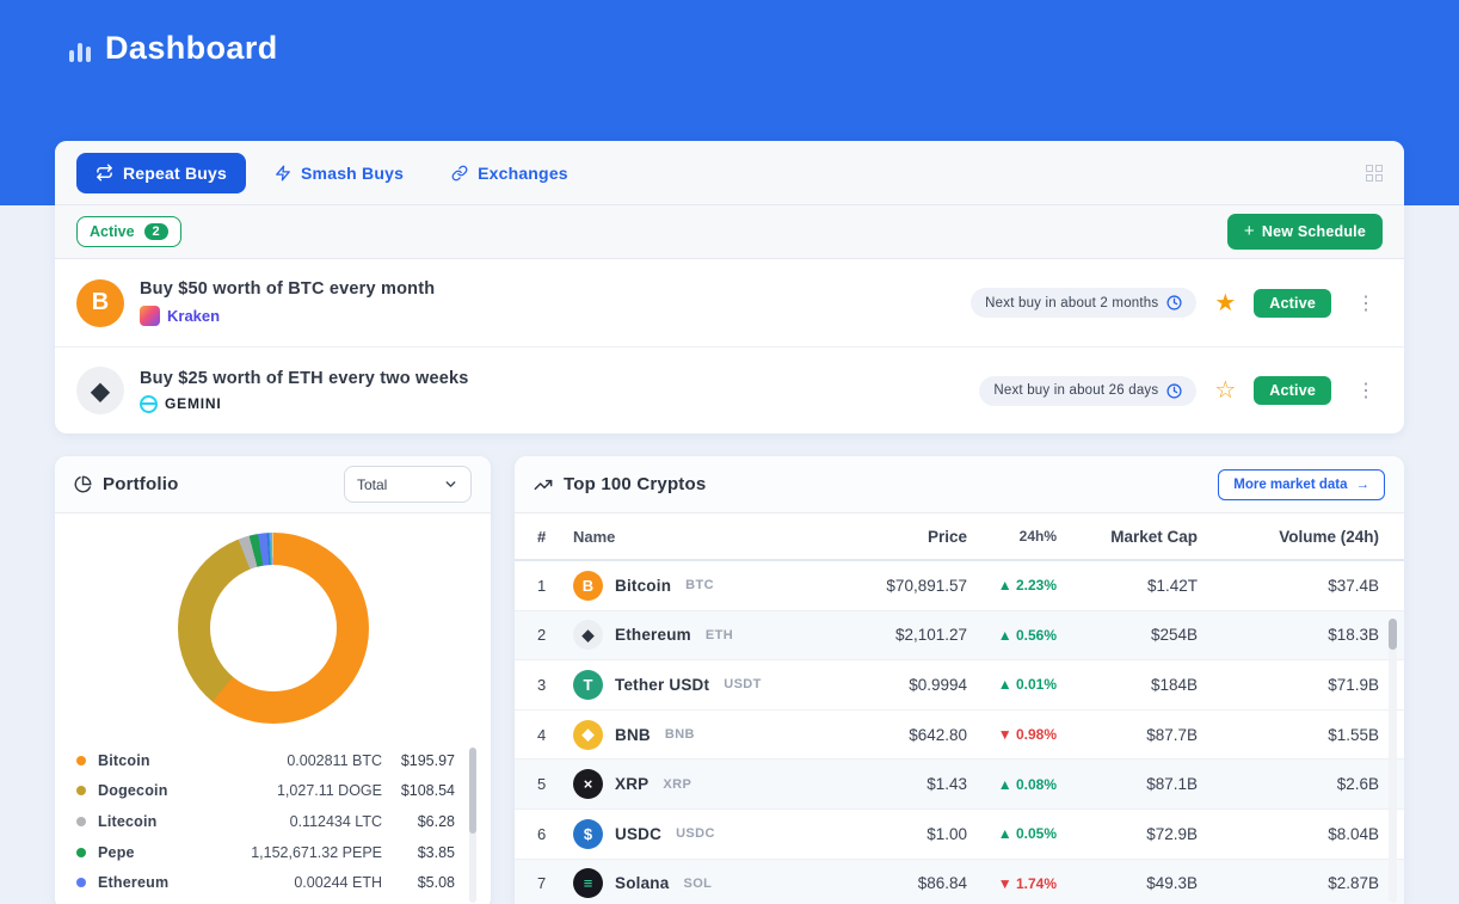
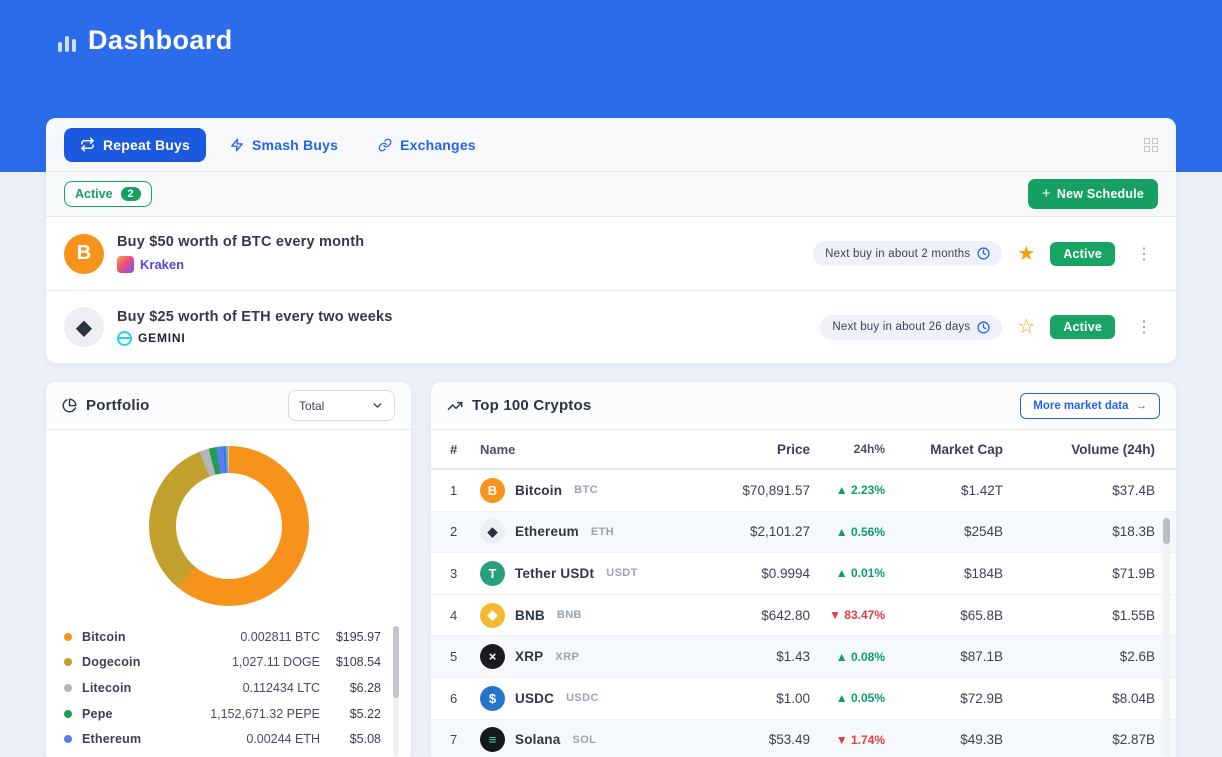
  Dashboard
  Repeat Buys
  Smash Buys
  Exchanges
  Active
  2
  +
  New Schedule
  B
  Buy $50 worth of BTC every month
  Kraken
  Next buy in about 2 months
  ★
  Active
  ⋮
  ◆
  Buy $25 worth of ETH every two weeks
  GEMINI
  Next buy in about 26 days
  ☆
  Active
  ⋮
  Portfolio
  Total
  Bitcoin
  0.002811 BTC
  $195.97
  Dogecoin
  1,027.11 DOGE
  $108.54
  Litecoin
  0.112434 LTC
  $6.28
  Pepe
  1,152,671.32 PEPE
- $3.85
+ $5.22
  Ethereum
  0.00244 ETH
  $5.08
  Top 100 Cryptos
  More market data
  →
  #
  Name
  Price
  24h%
  Market Cap
  Volume (24h)
  1
  B
  Bitcoin
  BTC
  $70,891.57
  ▲ 2.23%
  $1.42T
  $37.4B
  2
  ◆
  Ethereum
  ETH
  $2,101.27
  ▲ 0.56%
  $254B
  $18.3B
  3
  T
  Tether USDt
  USDT
  $0.9994
  ▲ 0.01%
  $184B
  $71.9B
  4
  ◆
  BNB
  BNB
  $642.80
- ▼ 0.98%
+ ▼ 83.47%
- $87.7B
+ $65.8B
  $1.55B
  5
  ×
  XRP
  XRP
  $1.43
  ▲ 0.08%
  $87.1B
  $2.6B
  6
  $
  USDC
  USDC
  $1.00
  ▲ 0.05%
  $72.9B
  $8.04B
  7
  ≡
  Solana
  SOL
- $86.84
+ $53.49
  ▼ 1.74%
  $49.3B
  $2.87B
